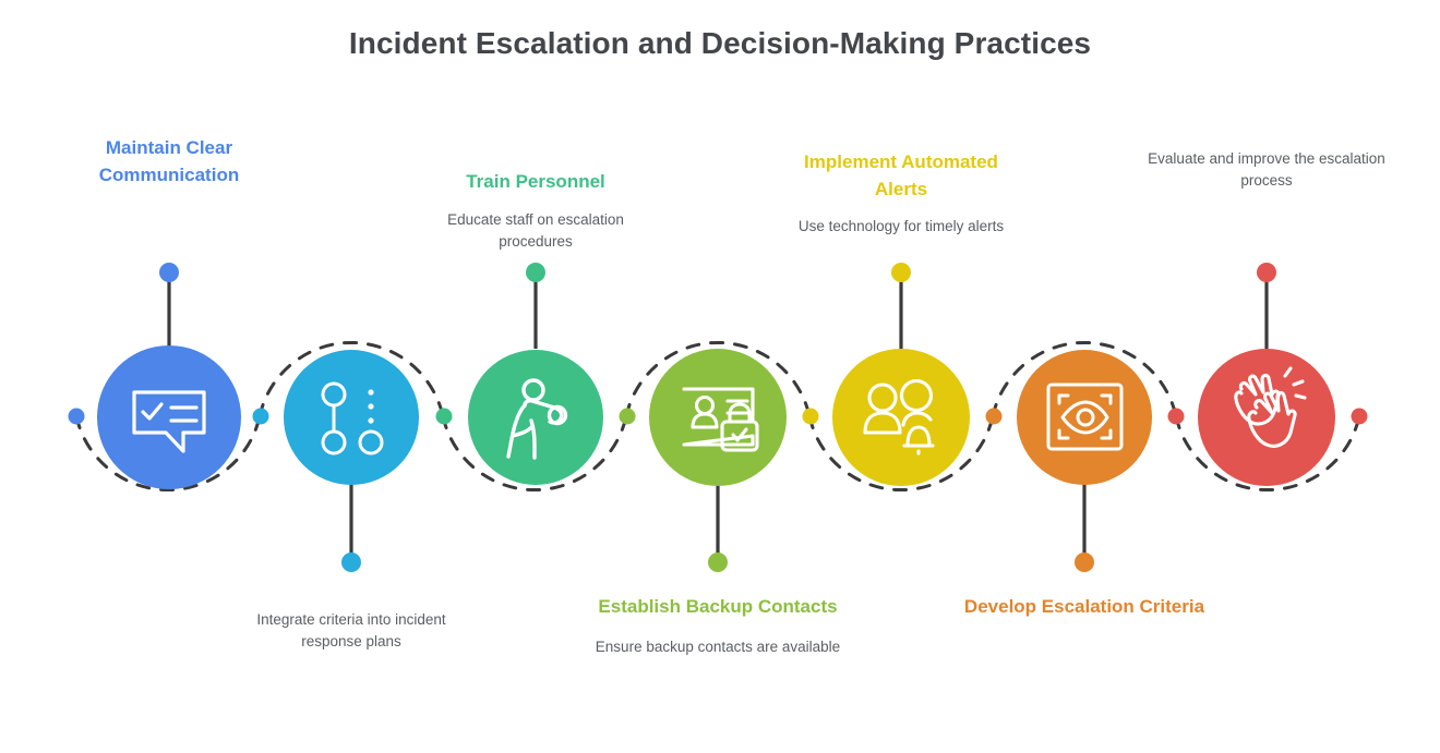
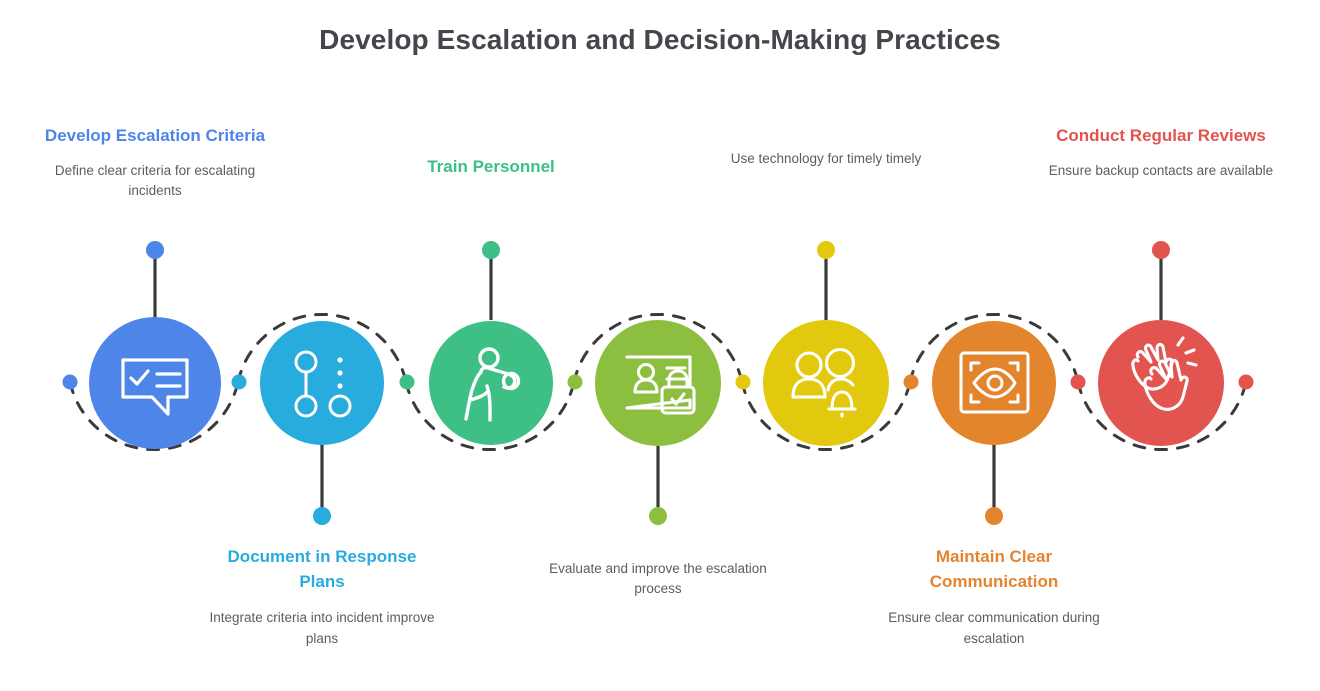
- Incident Escalation and Decision-Making Practices
+ Develop Escalation and Decision-Making Practices
- Maintain Clear Communication
+ Develop Escalation Criteria
+ Define clear criteria for escalating incidents
+ Document in Response Plans
- Integrate criteria into incident response plans
+ Integrate criteria into incident improve plans
  Train Personnel
- Educate staff on escalation procedures
- Establish Backup Contacts
- Ensure backup contacts are available
+ Evaluate and improve the escalation process
- Implement Automated Alerts
- Use technology for timely alerts
+ Use technology for timely timely
- Develop Escalation Criteria
+ Maintain Clear Communication
+ Ensure clear communication during escalation
+ Conduct Regular Reviews
- Evaluate and improve the escalation process
+ Ensure backup contacts are available
